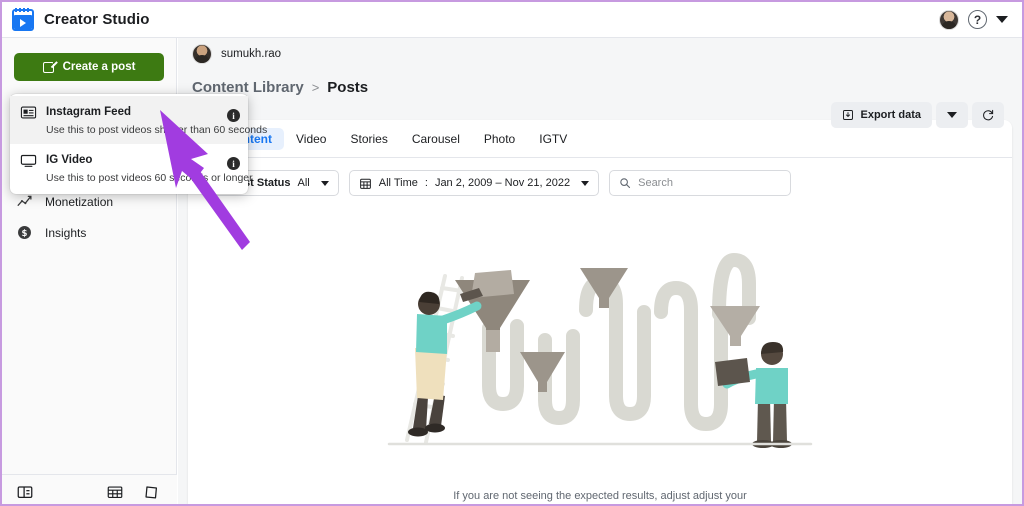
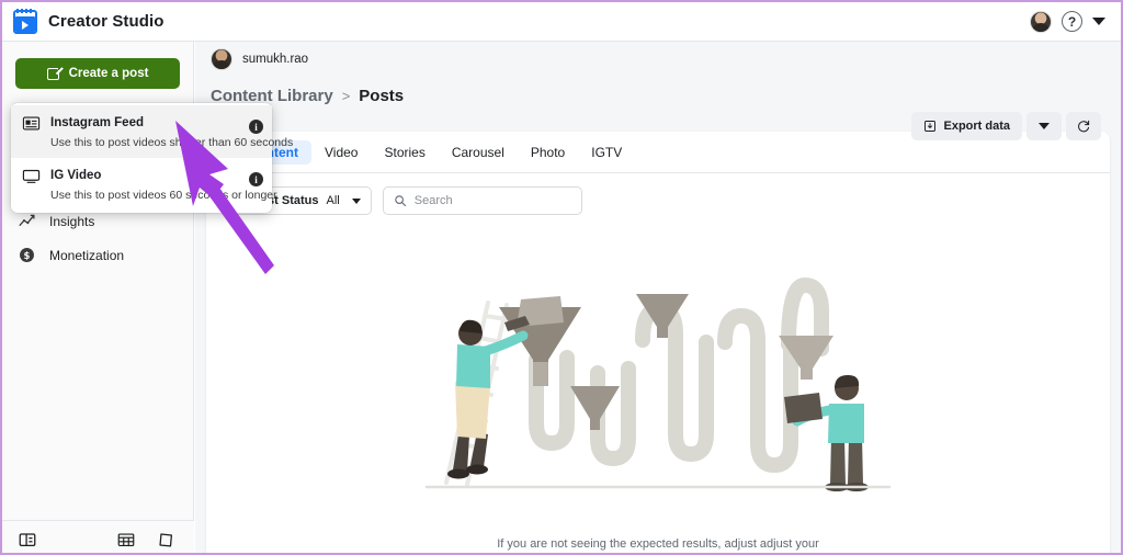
  Creator Studio
  ?
  Create a post
- Monetization
+ Insights
  $
- Insights
+ Monetization
  sumukh.rao
  Content Library
  >
  Posts
  Export data
  Video
  Stories
  Carousel
  Photo
  IGTV
  t Status
  All
- All Time
- :
- Jan 2, 2009 – Nov 21, 2022
  Search
  If you are not seeing the expected results, adjust adjust your
  Instagram Feed Use this to post videos shr than 60 seconds
  i
  IG Video Use this to post videos 60 scos or longer
  i
